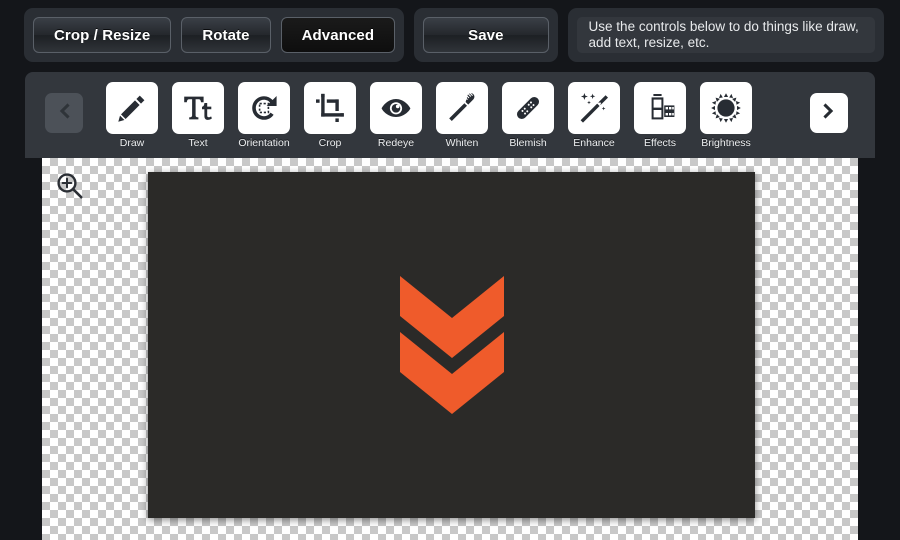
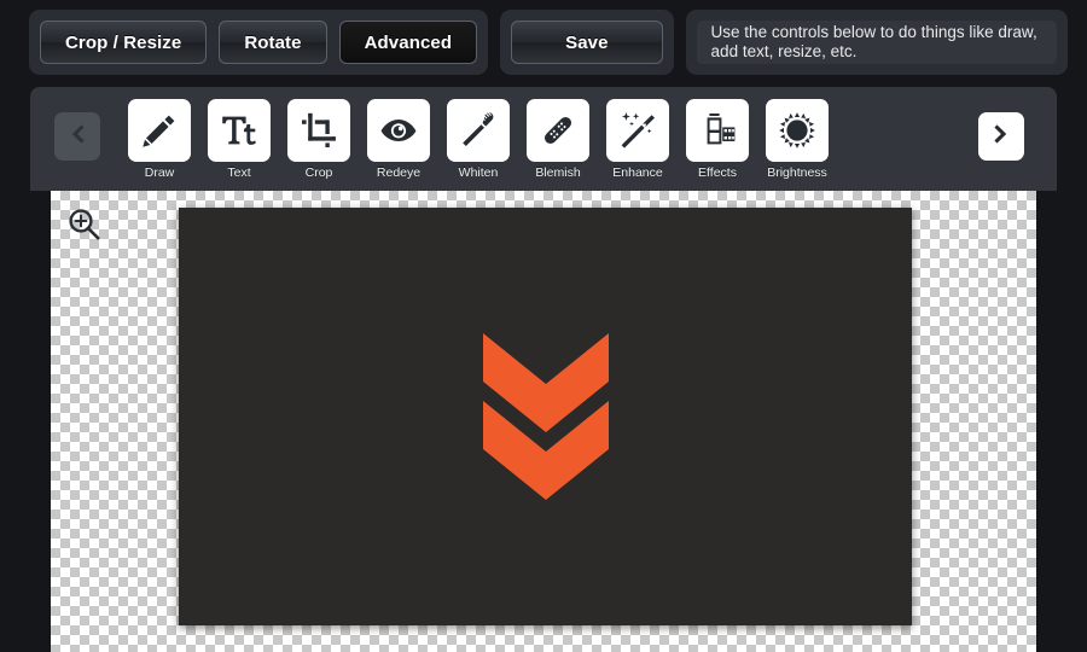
  Crop / Resize
  Rotate
  Advanced
  Save
  Use the controls below to do things like draw, add text, resize, etc.
  Draw
  Text
- Orientation
  Crop
  Redeye
  Whiten
  Blemish
  Enhance
  Effects
  Brightness
